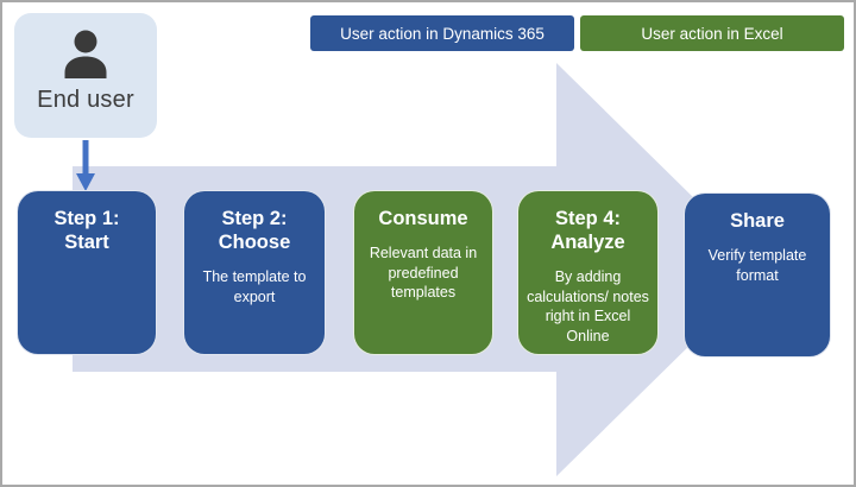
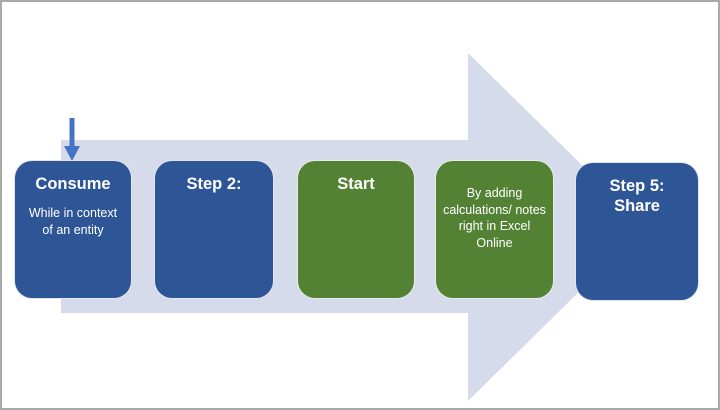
- End user
- User action in Dynamics 365
- User action in Excel
- Step 1:
- Start
+ Consume
+ While in context of an entity
  Step 2:
- Choose
- The template to export
- Consume
+ Start
- Relevant data in predefined templates
- Step 4:
- Analyze
  By adding calculations/ notes right in Excel Online
+ Step 5:
  Share
- Verify template format
